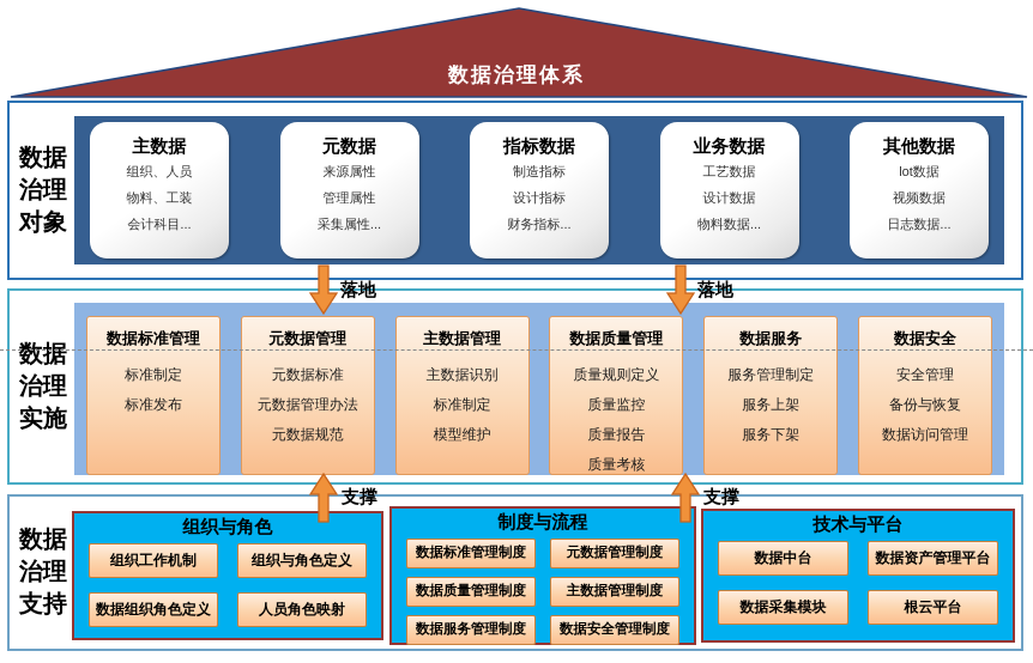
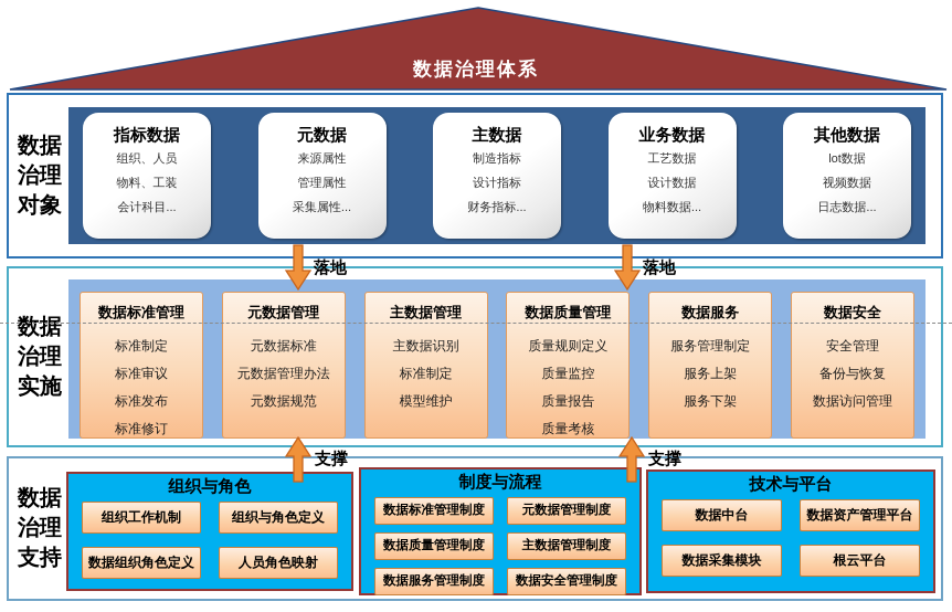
  数据治理体系
  数据
  治理
  对象
- 主数据
+ 指标数据
  组织、人员
  物料、工装
  会计科目...
  元数据
  来源属性
  管理属性
  采集属性...
- 指标数据
+ 主数据
  制造指标
  设计指标
  财务指标...
  业务数据
  工艺数据
  设计数据
  物料数据...
  其他数据
  lot数据
  视频数据
  日志数据...
  落地
  落地
  数据
  治理
  实施
  数据标准管理
  标准制定
+ 标准审议
  标准发布
+ 标准修订
  元数据管理
  元数据标准
  元数据管理办法
  元数据规范
  主数据管理
  主数据识别
  标准制定
  模型维护
  数据质量管理
  质量规则定义
  质量监控
  质量报告
  质量考核
  数据服务
  服务管理制定
  服务上架
  服务下架
  数据安全
  安全管理
  备份与恢复
  数据访问管理
  支撑
  支撑
  数据
  治理
  支持
  组织与角色
  组织工作机制
  组织与角色定义
  数据组织角色定义
  人员角色映射
  制度与流程
  数据标准管理制度
  元数据管理制度
  数据质量管理制度
  主数据管理制度
  数据服务管理制度
  数据安全管理制度
  技术与平台
  数据中台
  数据资产管理平台
  数据采集模块
  根云平台
